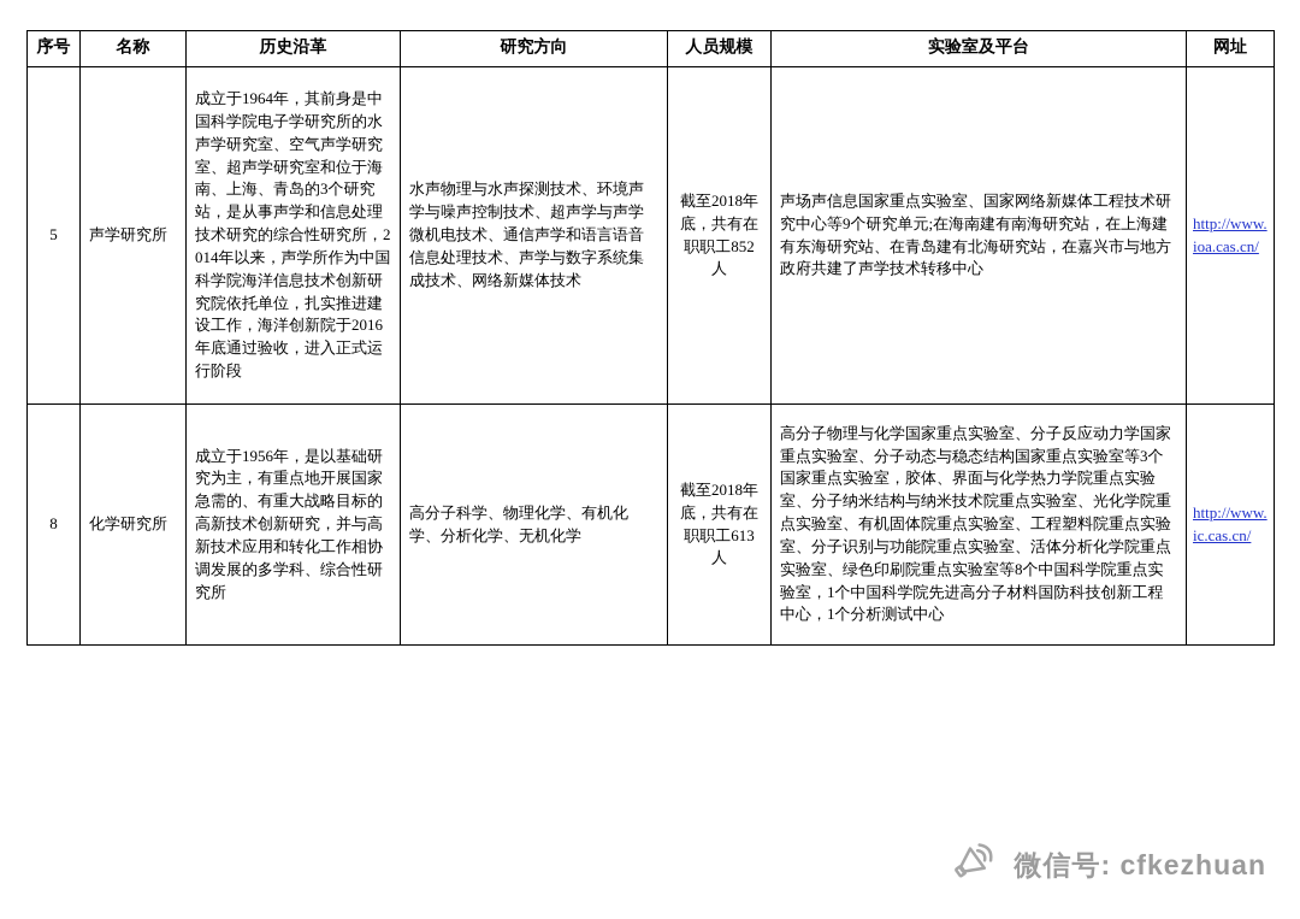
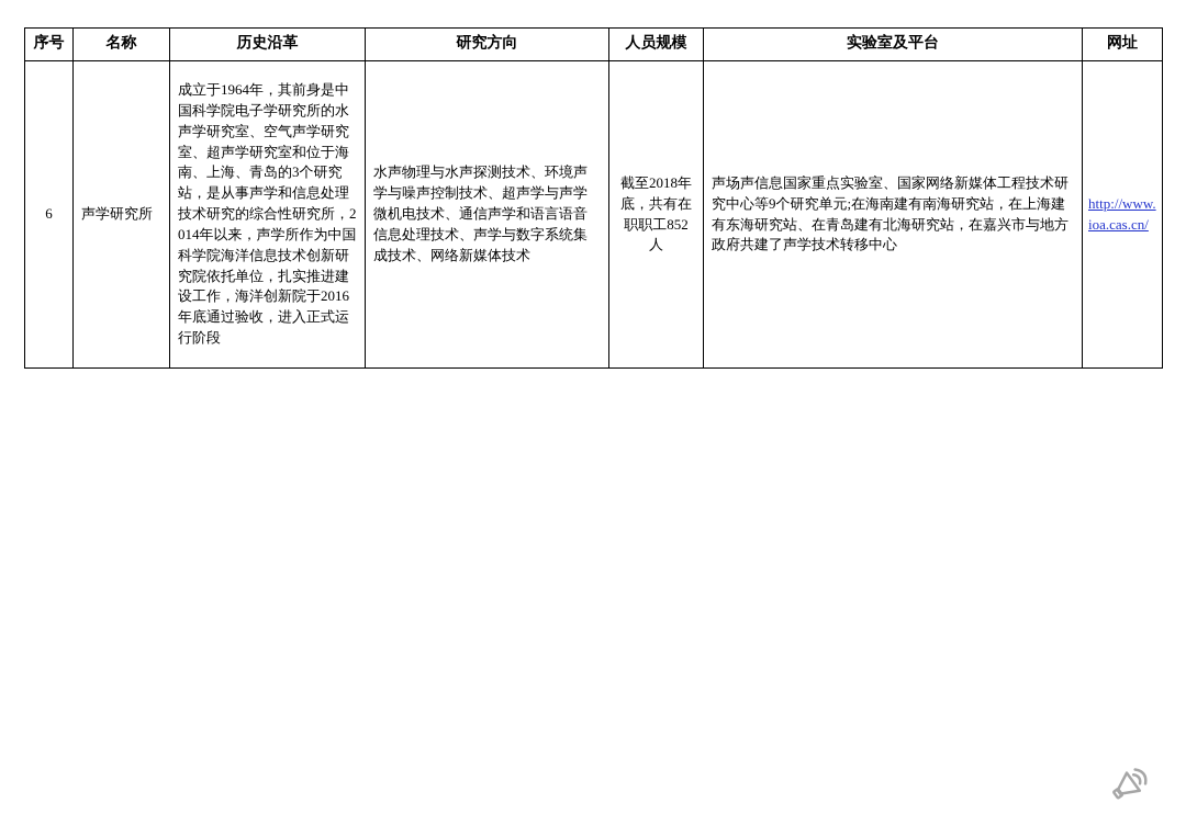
  序号	名称	历史沿革	研究方向	人员规模	实验室及平台	网址
- 5	声学研究所	成立于1964年，其前身是中国科学院电子学研究所的水声学研究室、空气声学研究室、超声学研究室和位于海南、上海、青岛的3个研究站，是从事声学和信息处理技术研究的综合性研究所，2014年以来，声学所作为中国科学院海洋信息技术创新研究院依托单位，扎实推进建设工作，海洋创新院于2016年底通过验收，进入正式运行阶段	水声物理与水声探测技术、环境声学与噪声控制技术、超声学与声学微机电技术、通信声学和语言语音信息处理技术、声学与数字系统集成技术、网络新媒体技术	截至2018年底，共有在职职工852人	声场声信息国家重点实验室、国家网络新媒体工程技术研究中心等9个研究单元;在海南建有南海研究站，在上海建有东海研究站、在青岛建有北海研究站，在嘉兴市与地方政府共建了声学技术转移中心	http://www.ioa.cas.cn/
+ 6	声学研究所	成立于1964年，其前身是中国科学院电子学研究所的水声学研究室、空气声学研究室、超声学研究室和位于海南、上海、青岛的3个研究站，是从事声学和信息处理技术研究的综合性研究所，2014年以来，声学所作为中国科学院海洋信息技术创新研究院依托单位，扎实推进建设工作，海洋创新院于2016年底通过验收，进入正式运行阶段	水声物理与水声探测技术、环境声学与噪声控制技术、超声学与声学微机电技术、通信声学和语言语音信息处理技术、声学与数字系统集成技术、网络新媒体技术	截至2018年底，共有在职职工852人	声场声信息国家重点实验室、国家网络新媒体工程技术研究中心等9个研究单元;在海南建有南海研究站，在上海建有东海研究站、在青岛建有北海研究站，在嘉兴市与地方政府共建了声学技术转移中心	http://www.ioa.cas.cn/
- 8	化学研究所	成立于1956年，是以基础研究为主，有重点地开展国家急需的、有重大战略目标的高新技术创新研究，并与高新技术应用和转化工作相协调发展的多学科、综合性研究所	高分子科学、物理化学、有机化学、分析化学、无机化学	截至2018年底，共有在职职工613人	高分子物理与化学国家重点实验室、分子反应动力学国家重点实验室、分子动态与稳态结构国家重点实验室等3个国家重点实验室，胶体、界面与化学热力学院重点实验室、分子纳米结构与纳米技术院重点实验室、光化学院重点实验室、有机固体院重点实验室、工程塑料院重点实验室、分子识别与功能院重点实验室、活体分析化学院重点实验室、绿色印刷院重点实验室等8个中国科学院重点实验室，1个中国科学院先进高分子材料国防科技创新工程中心，1个分析测试中心	http://www.ic.cas.cn/
- 微信号: cfkezhuan
